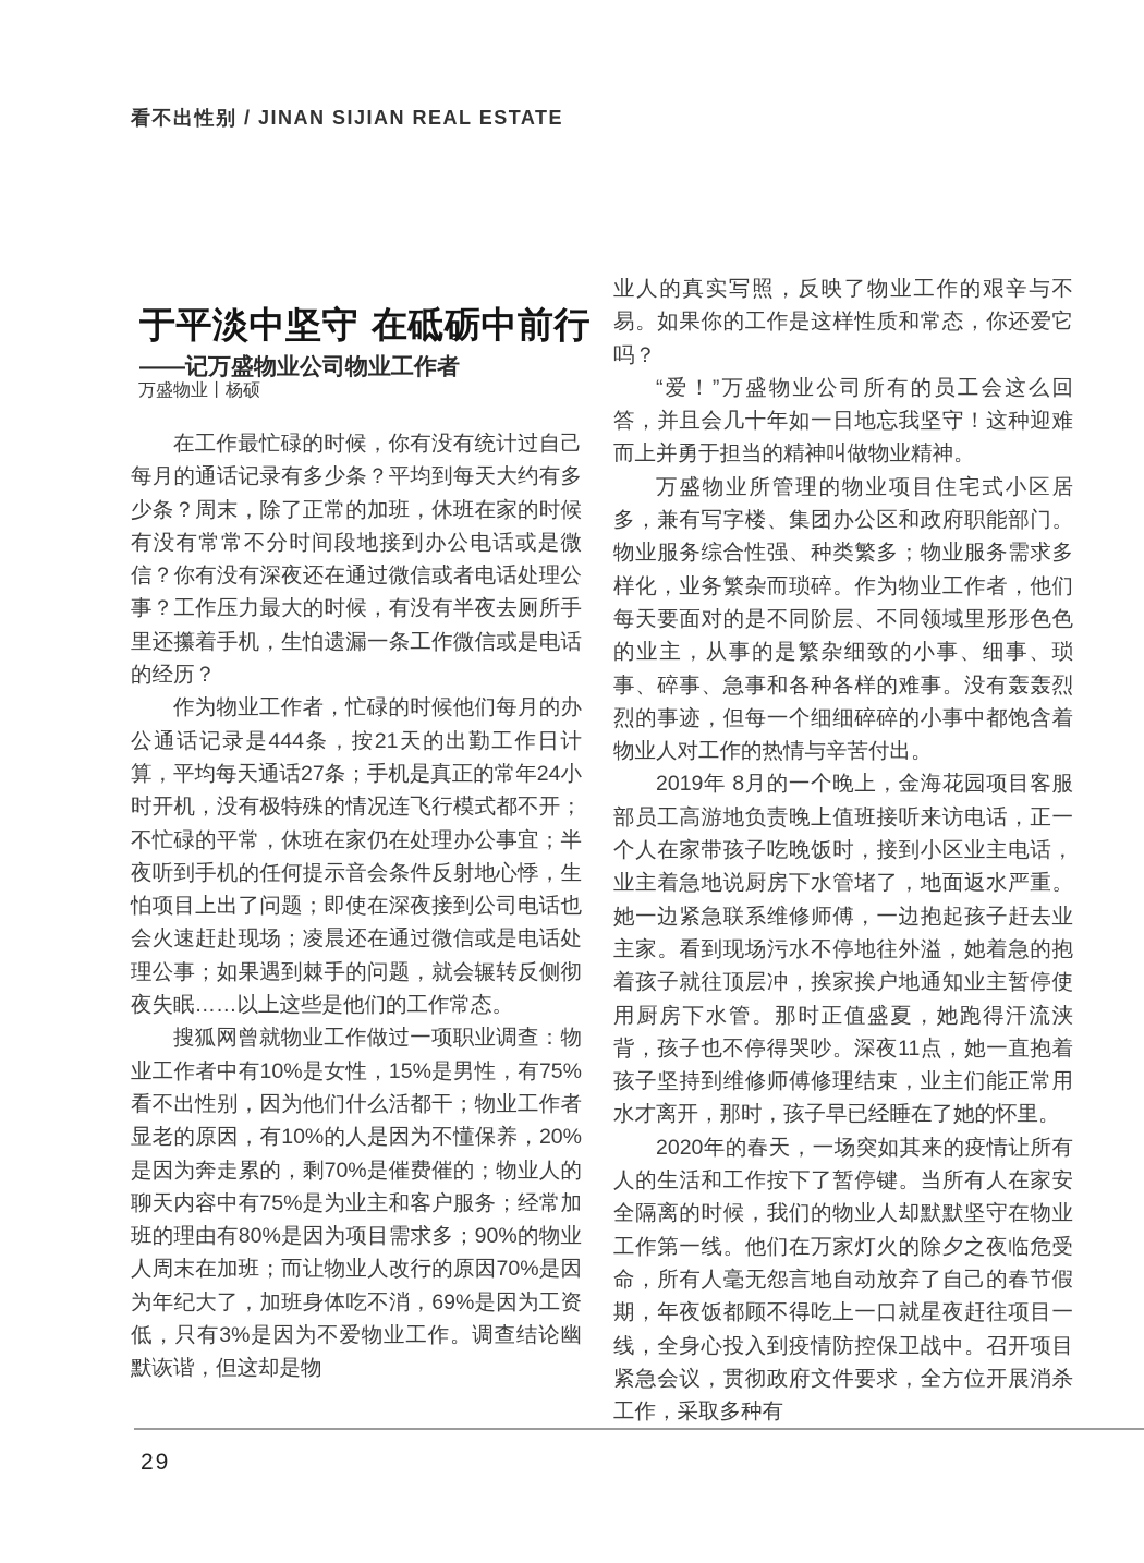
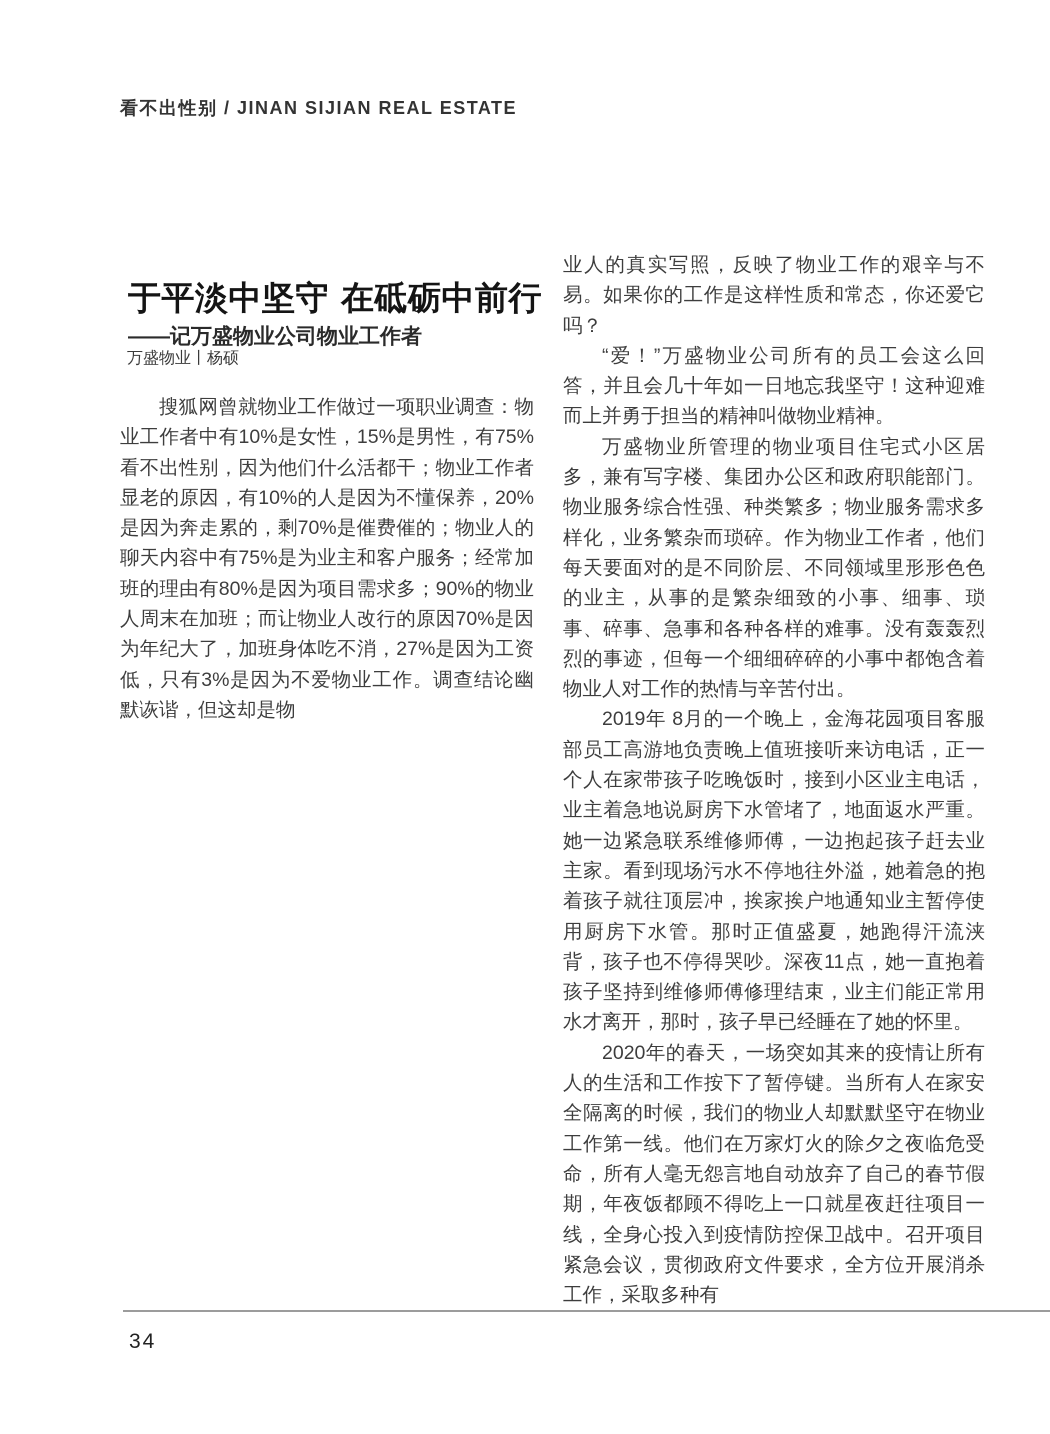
  看不出性别 / JINAN SIJIAN REAL ESTATE
  于平淡中坚守 在砥砺中前行
  ——记万盛物业公司物业工作者
  万盛物业丨杨硕
- 在工作最忙碌的时候，你有没有统计过自己每月的通话记录有多少条？平均到每天大约有多少条？周末，除了正常的加班，休班在家的时候有没有常常不分时间段地接到办公电话或是微信？你有没有深夜还在通过微信或者电话处理公事？工作压力最大的时候，有没有半夜去厕所手里还攥着手机，生怕遗漏一条工作微信或是电话的经历？
- 作为物业工作者，忙碌的时候他们每月的办公通话记录是444条，按21天的出勤工作日计算，平均每天通话27条；手机是真正的常年24小时开机，没有极特殊的情况连飞行模式都不开；不忙碌的平常，休班在家仍在处理办公事宜；半夜听到手机的任何提示音会条件反射地心悸，生怕项目上出了问题；即使在深夜接到公司电话也会火速赶赴现场；凌晨还在通过微信或是电话处理公事；如果遇到棘手的问题，就会辗转反侧彻夜失眠……以上这些是他们的工作常态。
- 搜狐网曾就物业工作做过一项职业调查：物业工作者中有10%是女性，15%是男性，有75%看不出性别，因为他们什么活都干；物业工作者显老的原因，有10%的人是因为不懂保养，20%是因为奔走累的，剩70%是催费催的；物业人的聊天内容中有75%是为业主和客户服务；经常加班的理由有80%是因为项目需求多；90%的物业人周末在加班；而让物业人改行的原因70%是因为年纪大了，加班身体吃不消，69%是因为工资低，只有3%是因为不爱物业工作。调查结论幽默诙谐，但这却是物
+ 搜狐网曾就物业工作做过一项职业调查：物业工作者中有10%是女性，15%是男性，有75%看不出性别，因为他们什么活都干；物业工作者显老的原因，有10%的人是因为不懂保养，20%是因为奔走累的，剩70%是催费催的；物业人的聊天内容中有75%是为业主和客户服务；经常加班的理由有80%是因为项目需求多；90%的物业人周末在加班；而让物业人改行的原因70%是因为年纪大了，加班身体吃不消，27%是因为工资低，只有3%是因为不爱物业工作。调查结论幽默诙谐，但这却是物
  业人的真实写照，反映了物业工作的艰辛与不易。如果你的工作是这样性质和常态，你还爱它吗？
  “爱！”万盛物业公司所有的员工会这么回答，并且会几十年如一日地忘我坚守！这种迎难而上并勇于担当的精神叫做物业精神。
  万盛物业所管理的物业项目住宅式小区居多，兼有写字楼、集团办公区和政府职能部门。物业服务综合性强、种类繁多；物业服务需求多样化，业务繁杂而琐碎。作为物业工作者，他们每天要面对的是不同阶层、不同领域里形形色色的业主，从事的是繁杂细致的小事、细事、琐事、碎事、急事和各种各样的难事。没有轰轰烈烈的事迹，但每一个细细碎碎的小事中都饱含着物业人对工作的热情与辛苦付出。
  2019年 8月的一个晚上，金海花园项目客服部员工高游地负责晚上值班接听来访电话，正一个人在家带孩子吃晚饭时，接到小区业主电话，业主着急地说厨房下水管堵了，地面返水严重。她一边紧急联系维修师傅，一边抱起孩子赶去业主家。看到现场污水不停地往外溢，她着急的抱着孩子就往顶层冲，挨家挨户地通知业主暂停使用厨房下水管。那时正值盛夏，她跑得汗流浃背，孩子也不停得哭吵。深夜11点，她一直抱着孩子坚持到维修师傅修理结束，业主们能正常用水才离开，那时，孩子早已经睡在了她的怀里。
  2020年的春天，一场突如其来的疫情让所有人的生活和工作按下了暂停键。当所有人在家安全隔离的时候，我们的物业人却默默坚守在物业工作第一线。他们在万家灯火的除夕之夜临危受命，所有人毫无怨言地自动放弃了自己的春节假期，年夜饭都顾不得吃上一口就星夜赶往项目一线，全身心投入到疫情防控保卫战中。召开项目紧急会议，贯彻政府文件要求，全方位开展消杀工作，采取多种有
- 29
+ 34
